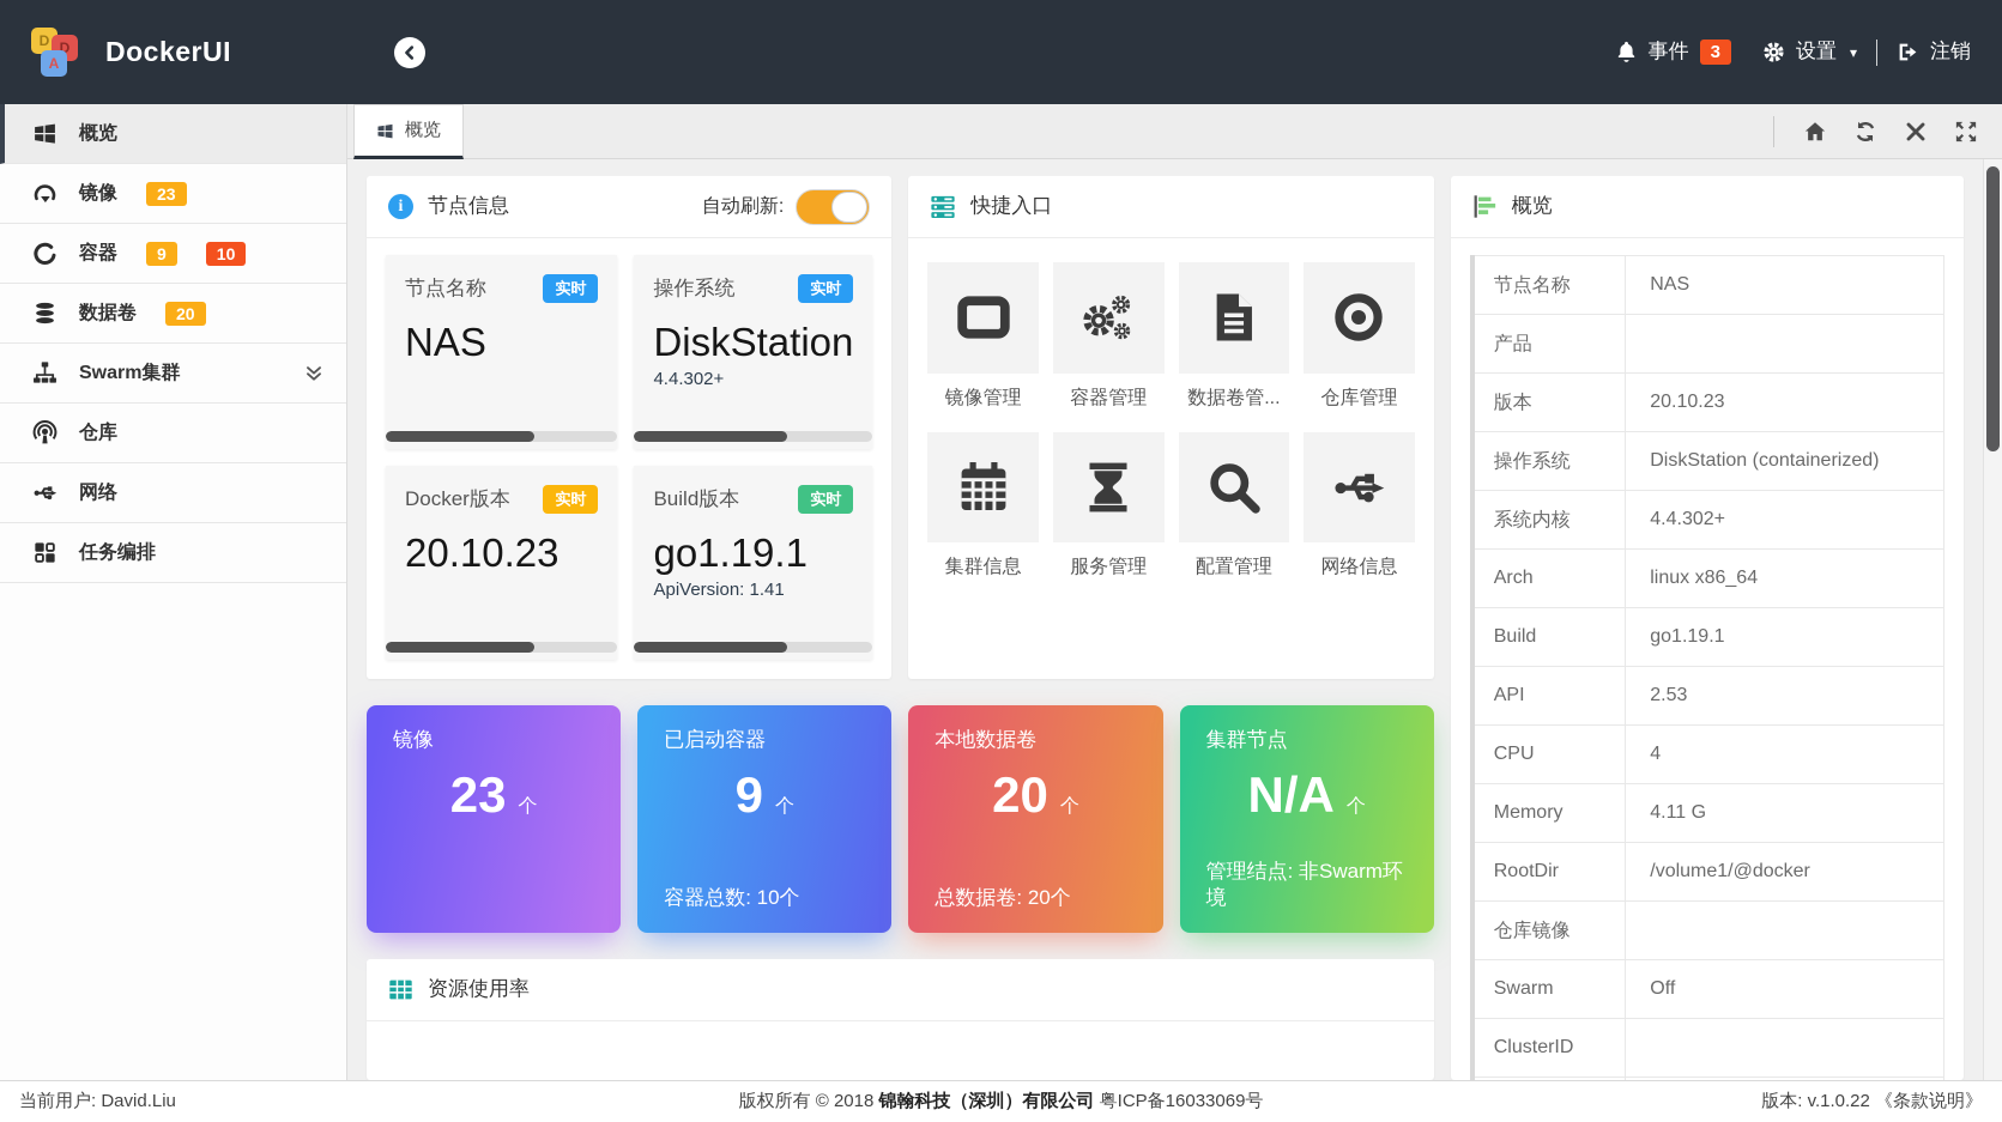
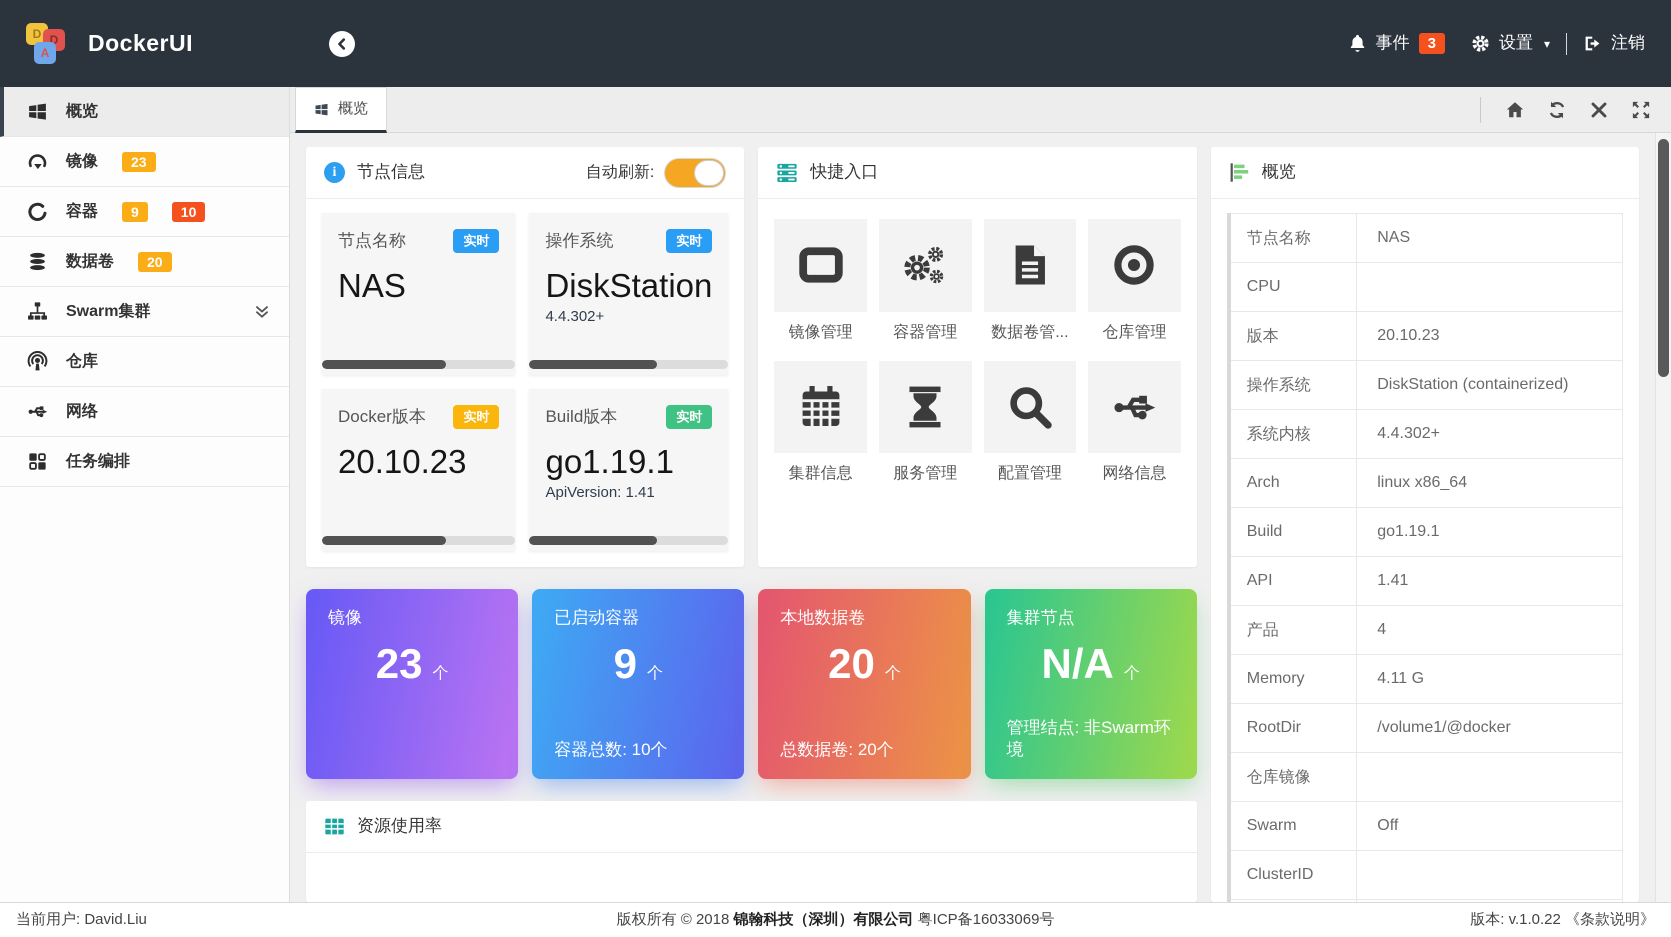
  D
  D
  A
  DockerUI
  事件
  3
  设置
  ▾
  注销
  概览
  镜像
  23
  容器
  9
  10
  数据卷
  20
  Swarm集群
  仓库
  网络
  任务编排
  概览
  i
  节点信息
  自动刷新:
  节点名称
  实时
  NAS
  操作系统
  实时
  DiskStation
  4.4.302+
  Docker版本
  实时
  20.10.23
  Build版本
  实时
  go1.19.1
  ApiVersion: 1.41
  快捷入口
  镜像管理
  容器管理
  数据卷管...
  仓库管理
  集群信息
  服务管理
  配置管理
  网络信息
  镜像
  23
  个
  已启动容器
  9
  个
  容器总数: 10个
  本地数据卷
  20
  个
  总数据卷: 20个
  集群节点
  N/A
  个
  管理结点: 非Swarm环境
  资源使用率
  概览
  节点名称	NAS
- 产品
+ CPU
  版本	20.10.23
  操作系统	DiskStation (containerized)
  系统内核	4.4.302+
  Arch	linux x86_64
  Build	go1.19.1
- API	2.53
+ API	1.41
- CPU	4
+ 产品	4
  Memory	4.11 G
  RootDir	/volume1/@docker
  仓库镜像
  Swarm	Off
  ClusterID
  当前用户: David.Liu
  版权所有 © 2018 锦翰科技（深圳）有限公司 粤ICP备16033069号
  版本: v.1.0.22 《条款说明》
